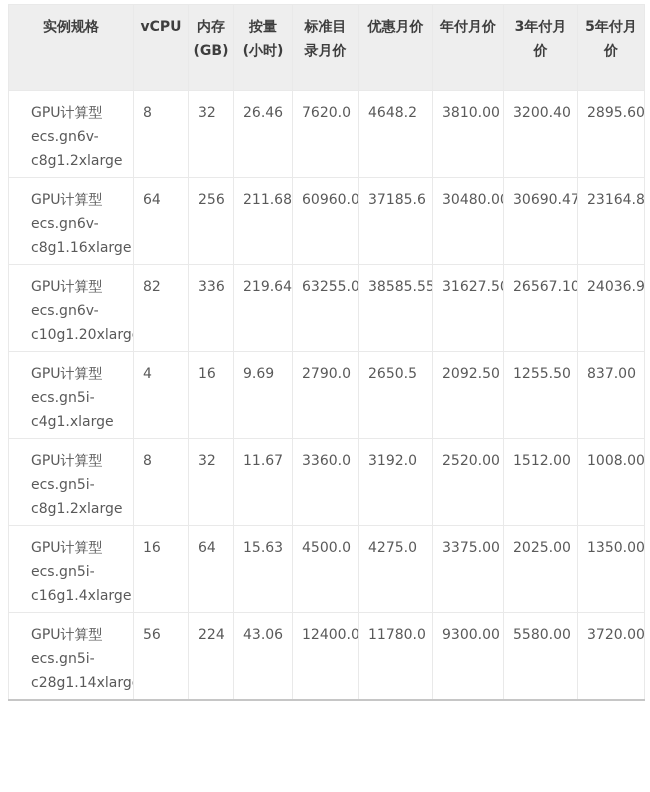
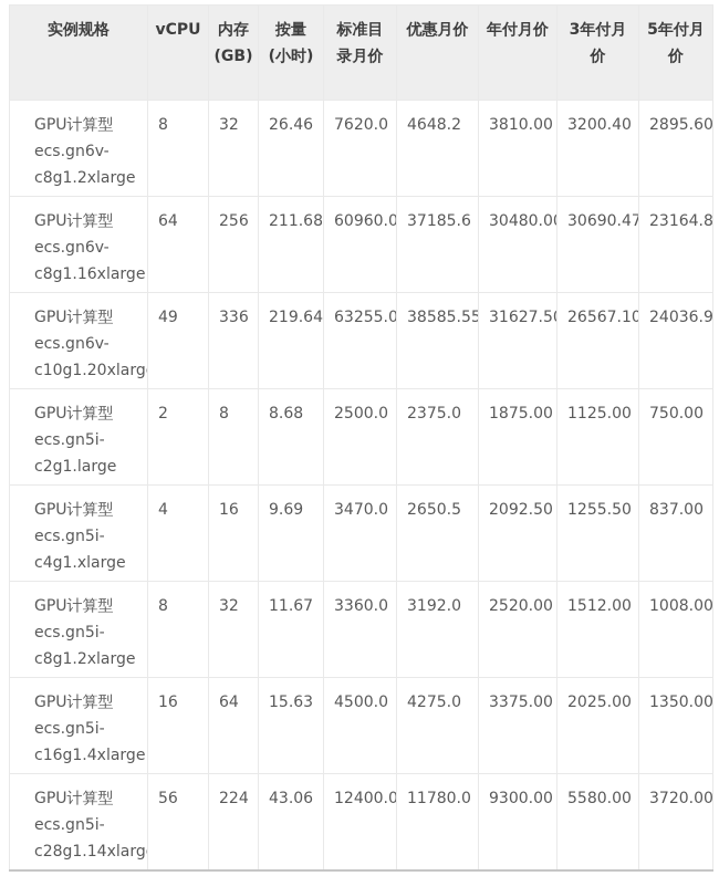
  实例规格	vCPU	内存 (GB)	按量 (小时)	标准目 录月价	优惠月价	年付月价	3年付月 价	5年付月 价
  GPU计算型 ecs.gn6v- c8g1.2xlarge	8	32	26.46	7620.0	4648.2	3810.00	3200.40	2895.60
  GPU计算型 ecs.gn6v- c8g1.16xlarge	64	256	211.68	60960.0	37185.6	30480.0	30690.47	23164.8
- GPU计算型 ecs.gn6v- c10g1.20xlarg	82	336	219.64	63255.0	38585.55	31627.5	26567.10	24036.9
+ GPU计算型 ecs.gn6v- c10g1.20xlarg	49	336	219.64	63255.0	38585.55	31627.5	26567.10	24036.9
+ GPU计算型 ecs.gn5i- c2g1.large	2	8	8.68	2500.0	2375.0	1875.00	1125.00	750.00
- GPU计算型 ecs.gn5i- c4g1.xlarge	4	16	9.69	2790.0	2650.5	2092.50	1255.50	837.00
+ GPU计算型 ecs.gn5i- c4g1.xlarge	4	16	9.69	3470.0	2650.5	2092.50	1255.50	837.00
  GPU计算型 ecs.gn5i- c8g1.2xlarge	8	32	11.67	3360.0	3192.0	2520.00	1512.00	1008.00
  GPU计算型 ecs.gn5i- c16g1.4xlarge	16	64	15.63	4500.0	4275.0	3375.00	2025.00	1350.00
  GPU计算型 ecs.gn5i- c28g1.14xlarg	56	224	43.06	12400.0	11780.0	9300.00	5580.00	3720.00
